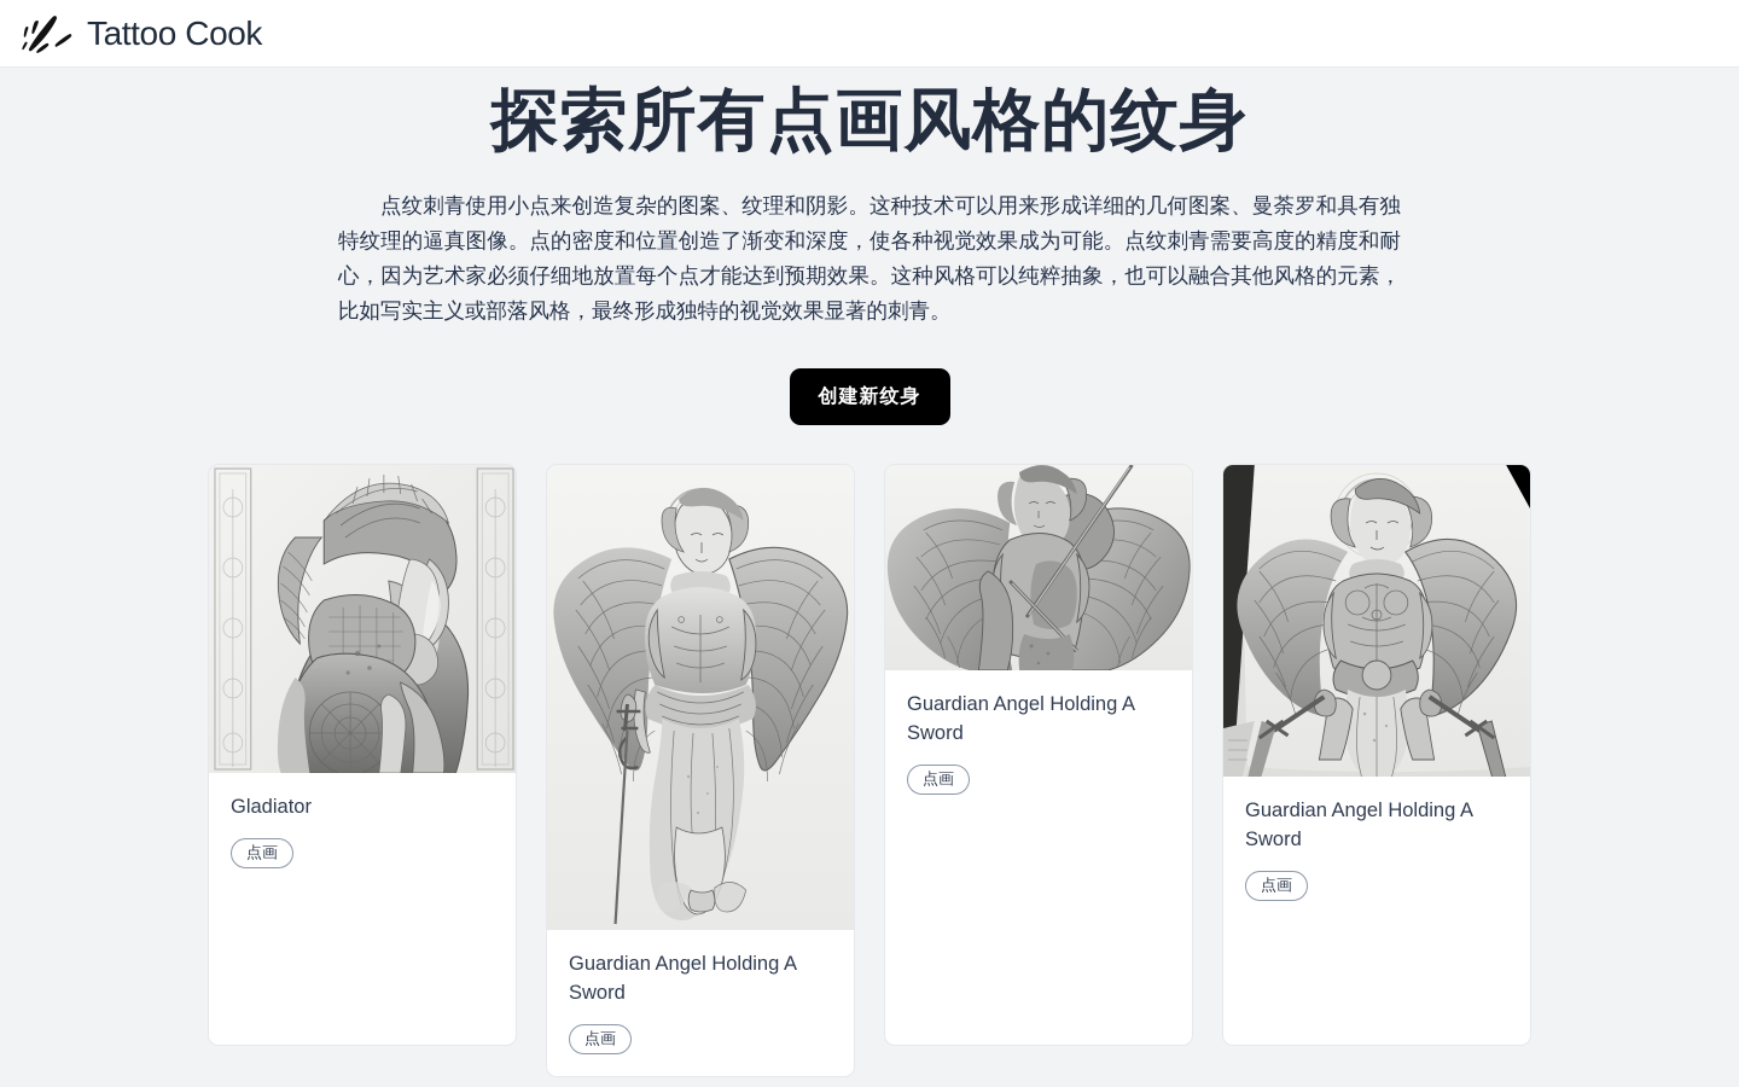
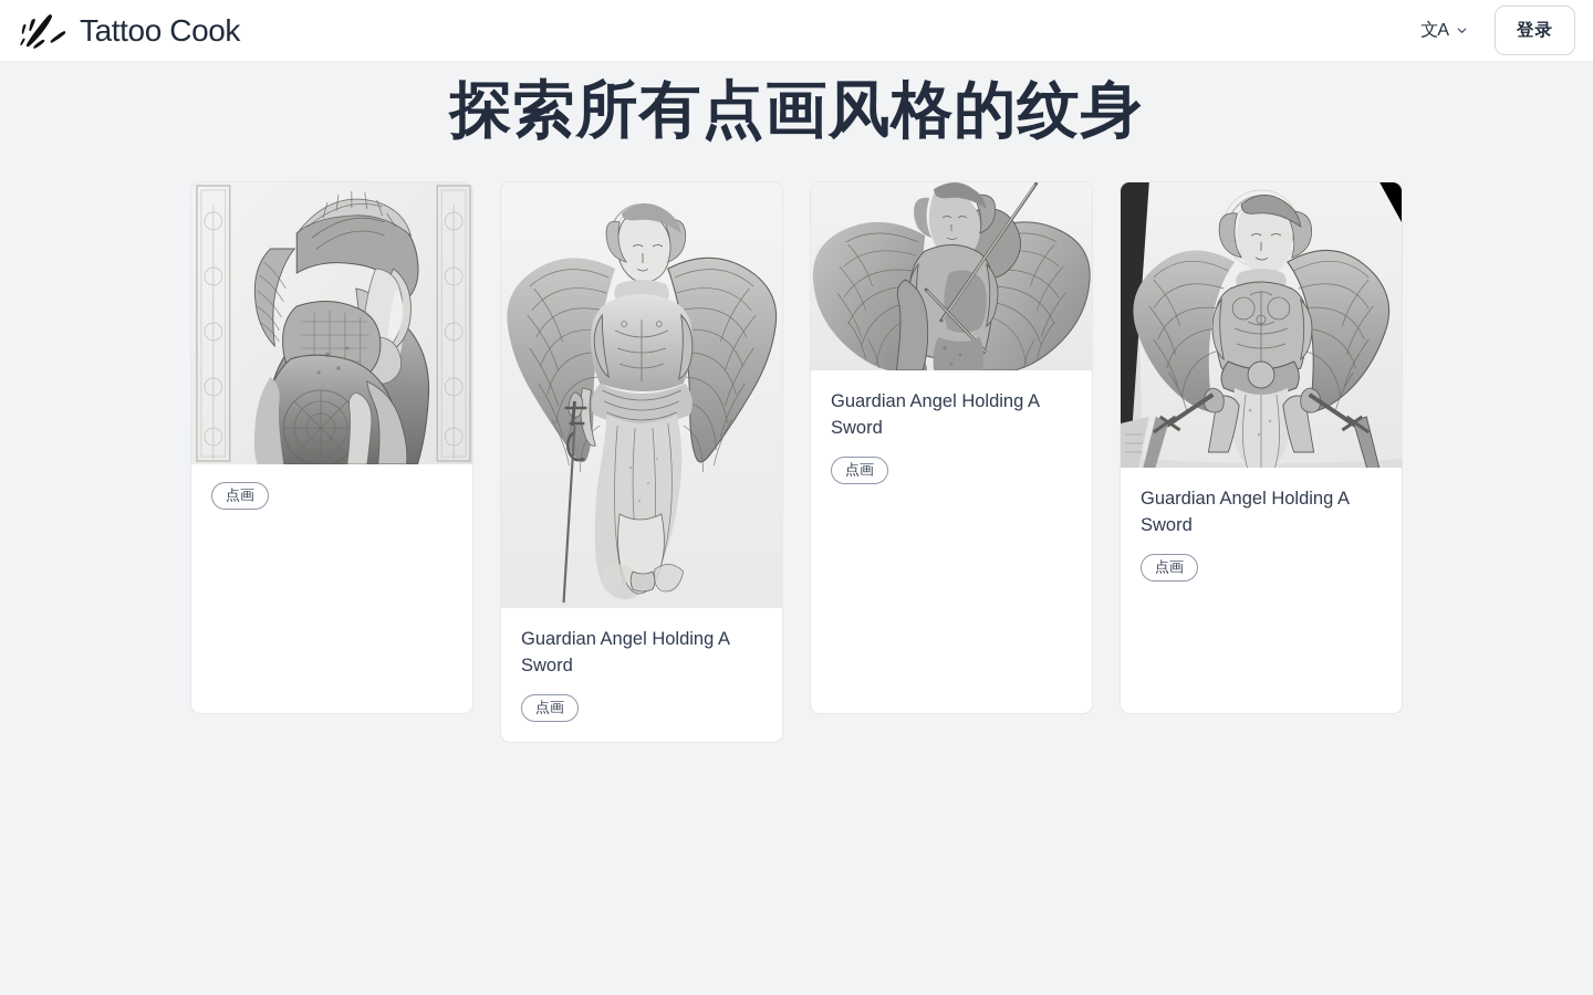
  Tattoo Cook
+ 文A
+ 登录
  探索所有点画风格的纹身
- 点纹刺青使用小点来创造复杂的图案、纹理和阴影。这种技术可以用来形成详细的几何图案、曼荼罗和具有独特纹理的逼真图像。点的密度和位置创造了渐变和深度，使各种视觉效果成为可能。点纹刺青需要高度的精度和耐心，因为艺术家必须仔细地放置每个点才能达到预期效果。这种风格可以纯粹抽象，也可以融合其他风格的元素，比如写实主义或部落风格，最终形成独特的视觉效果显著的刺青。
- 创建新纹身
- Gladiator
  点画
  Guardian Angel Holding A Sword
  点画
  Guardian Angel Holding A Sword
  点画
  Guardian Angel Holding A Sword
  点画
